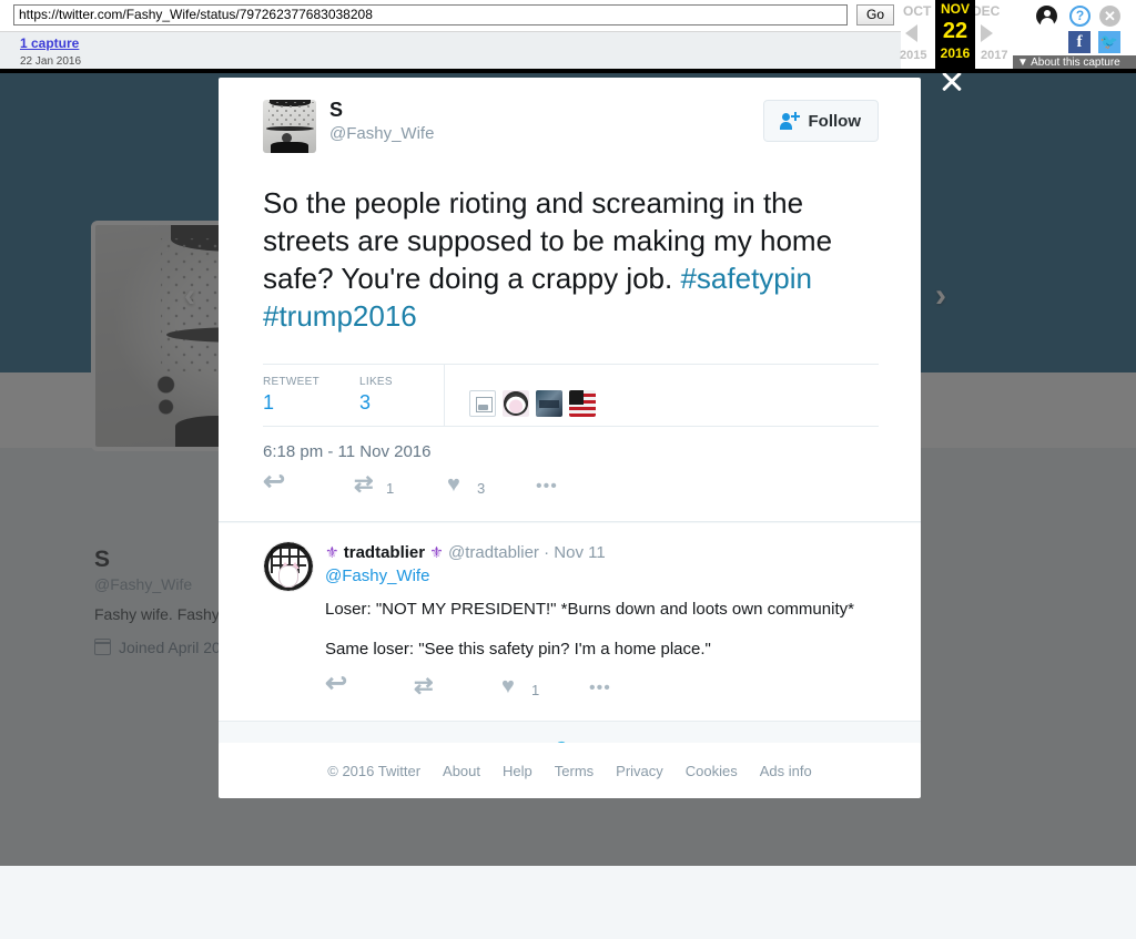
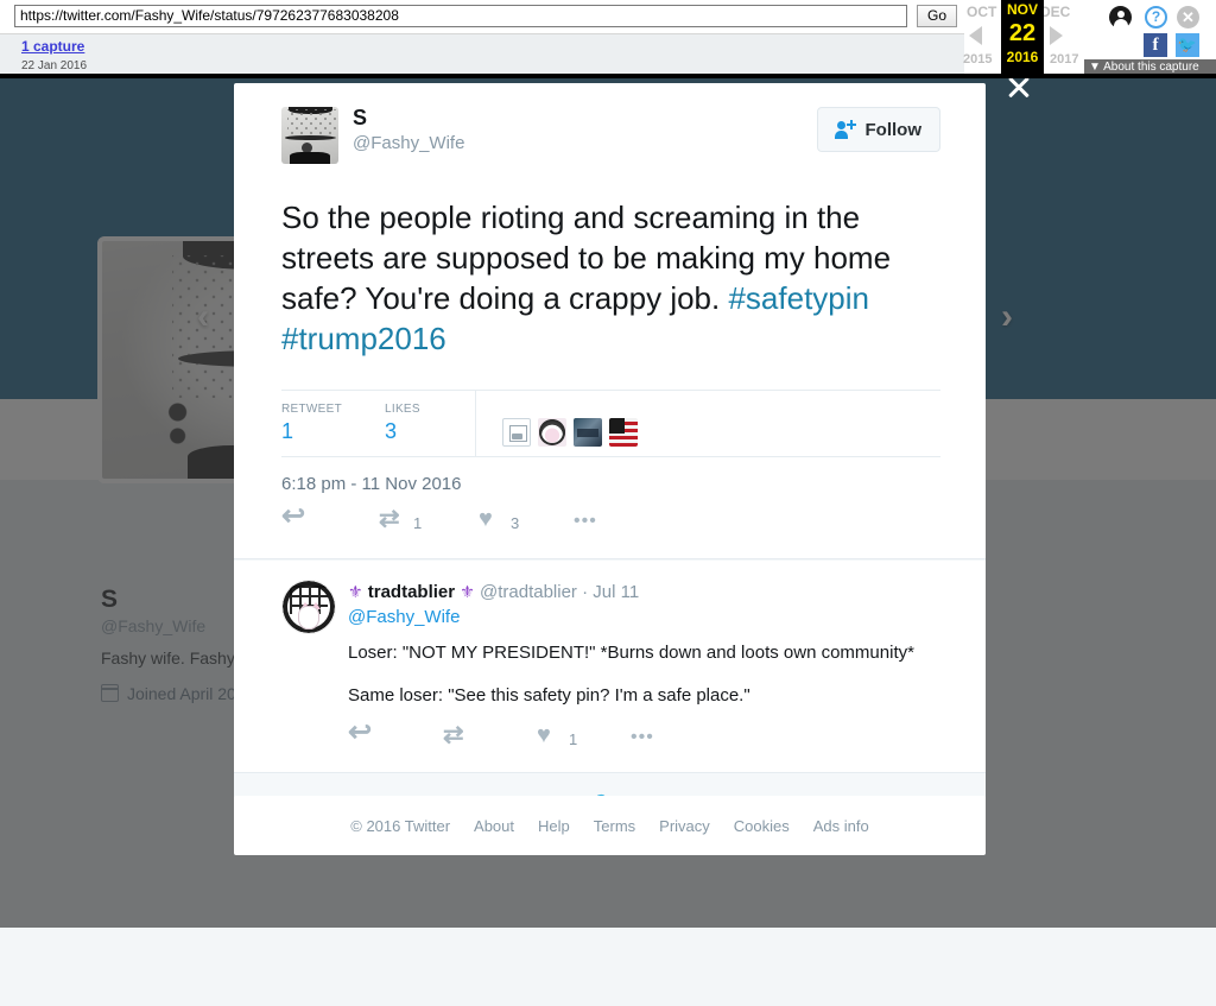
  S
  @Fashy_Wife
  Fashy wife. Fashy
  Joined April 20
  ‹
  ›
  S
  @Fashy_Wife
  Follow
  So the people rioting and screaming in the streets are supposed to be making my home safe? You're doing a crappy job. #safetypin #trump2016
  RETWEET
  1
  LIKES
  3
  6:18 pm - 11 Nov 2016
  1
  3
- ⚜ tradtablier ⚜ @tradtablier · Nov 11
+ ⚜ tradtablier ⚜ @tradtablier · Jul 11
  @Fashy_Wife
  Loser: "NOT MY PRESIDENT!" *Burns down and loots own community*
- Same loser: "See this safety pin? I'm a home place."
+ Same loser: "See this safety pin? I'm a safe place."
  1
  © 2016 Twitter
  About
  Help
  Terms
  Privacy
  Cookies
  Ads info
  https://twitter.com/Fashy_Wife/status/797262377683038208
  Go
  1 capture
  22 Jan 2016
  OCT
  DEC
  2015
  2017
  NOV
  22
  2016
  ?
  ✕
  f
  🐦
  ▼ About this capture
